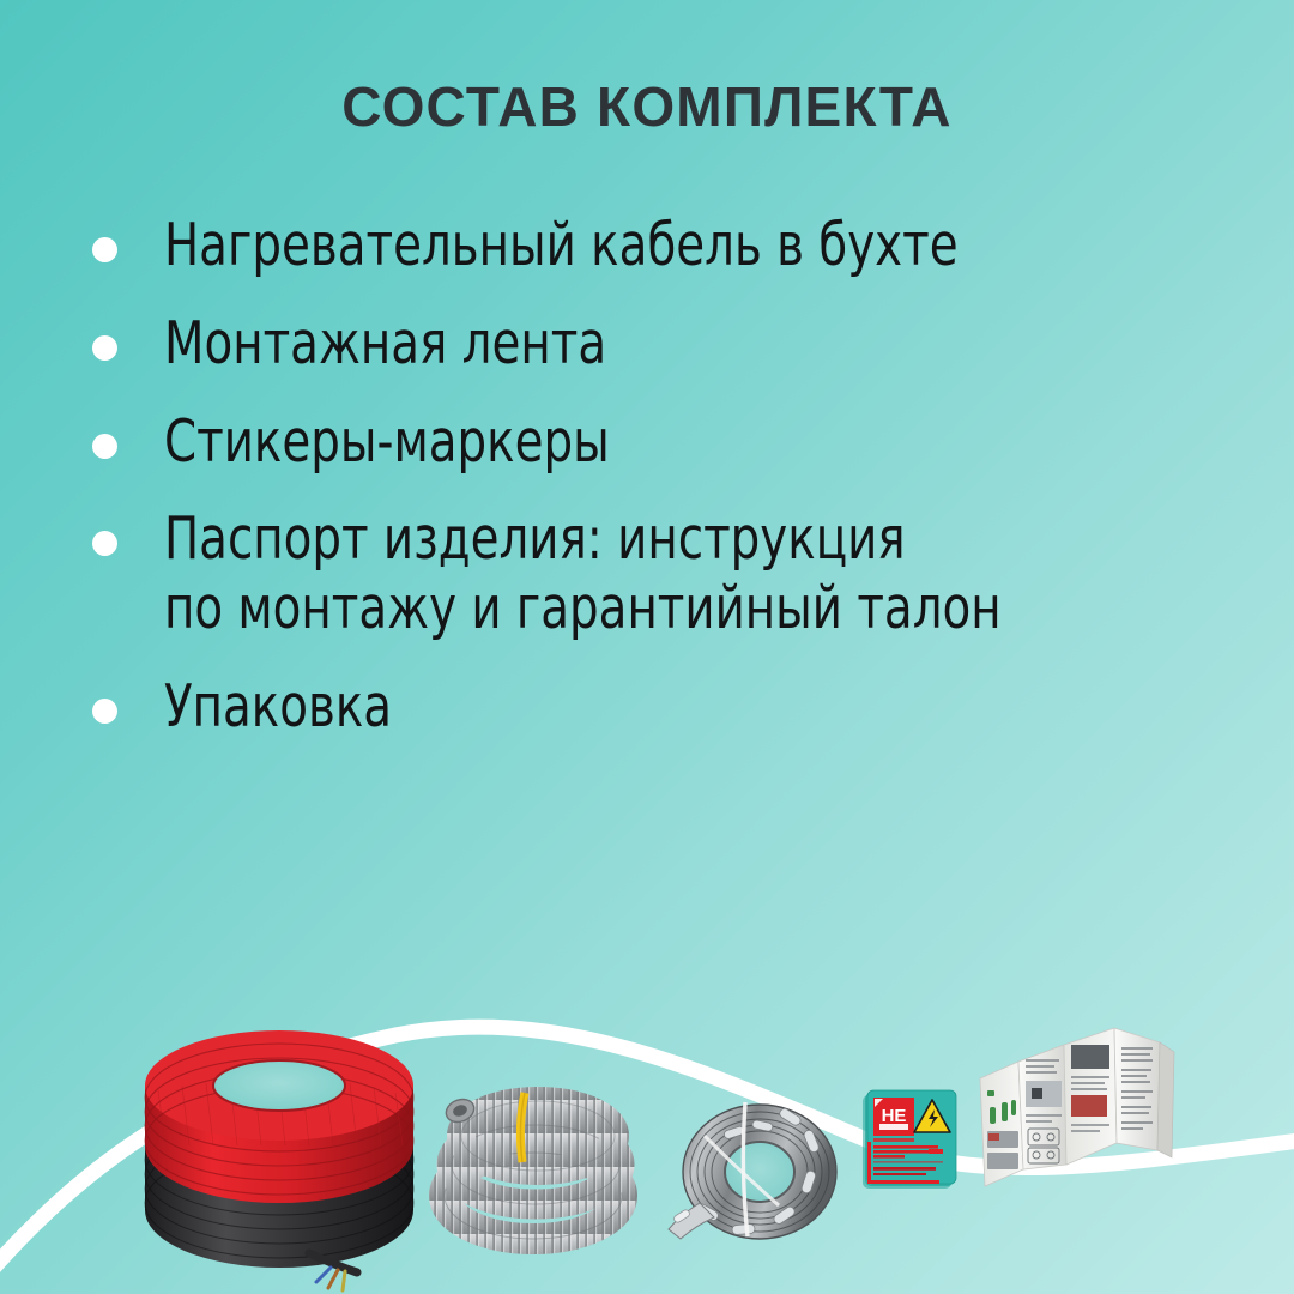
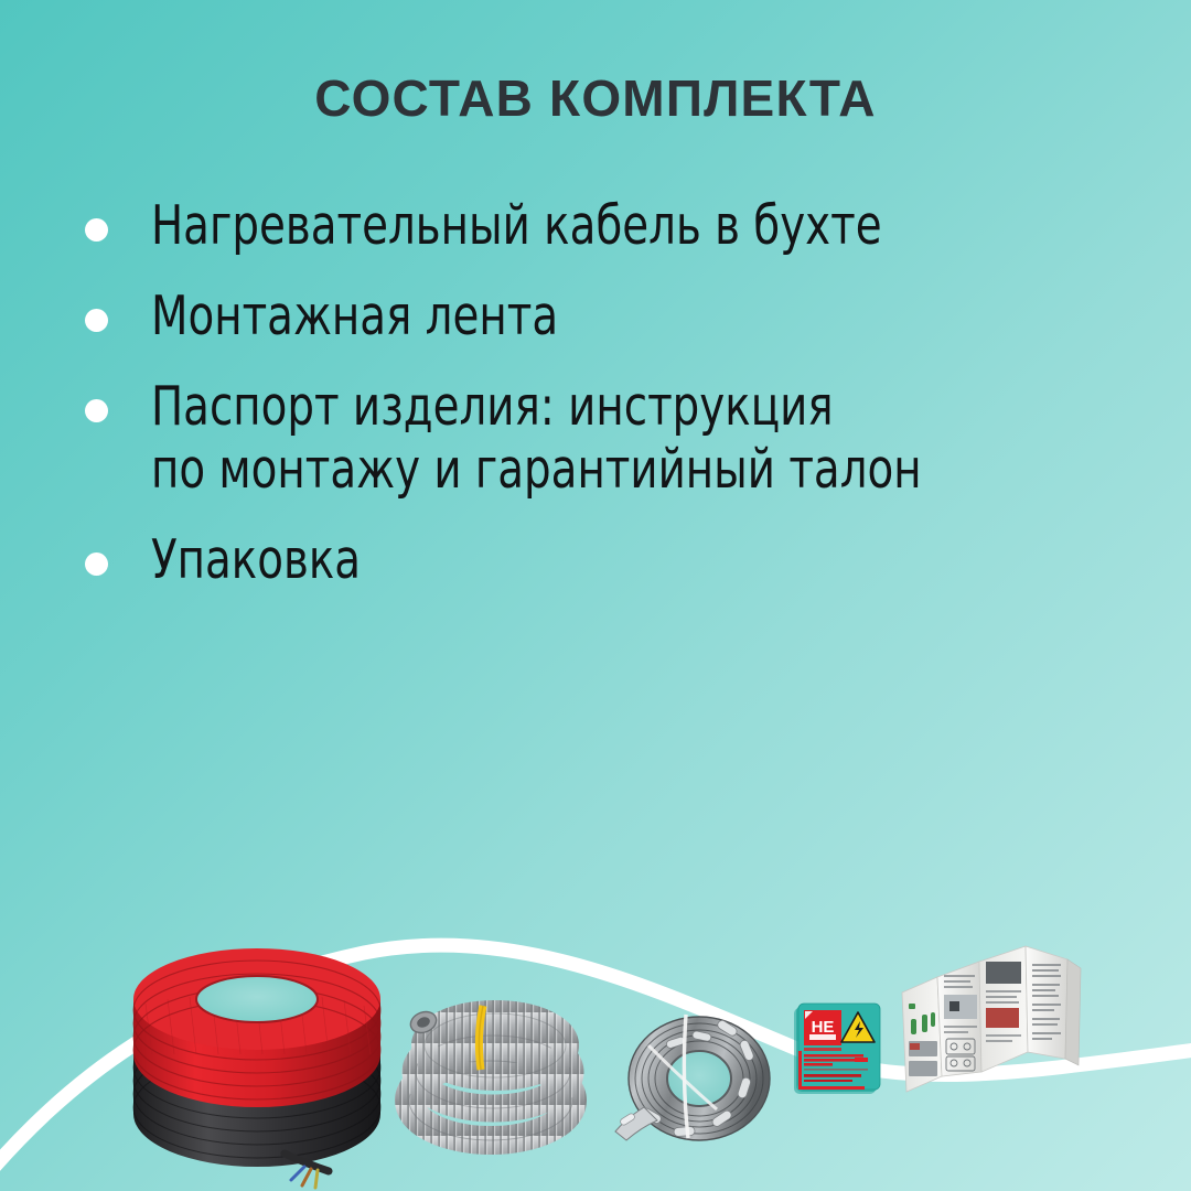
  СОСТАВ КОМПЛЕКТА
  Нагревательный кабель в бухте
  Монтажная лента
- Стикеры-маркеры
  Паспорт изделия: инструкция
  по монтажу и гарантийный талон
  Упаковка
  НЕ
